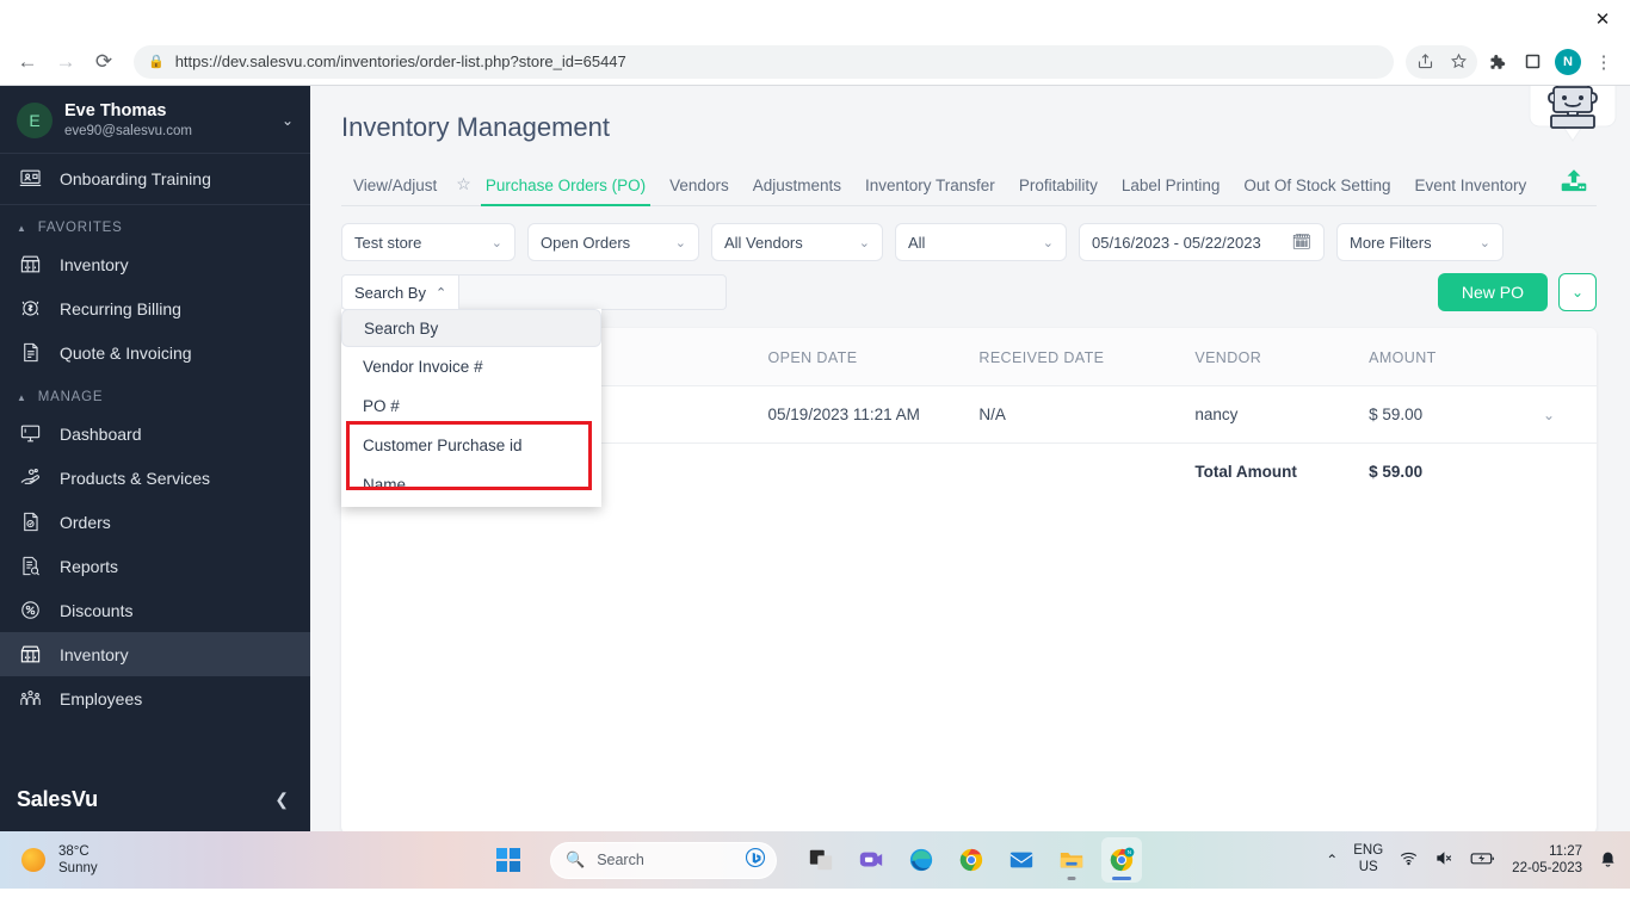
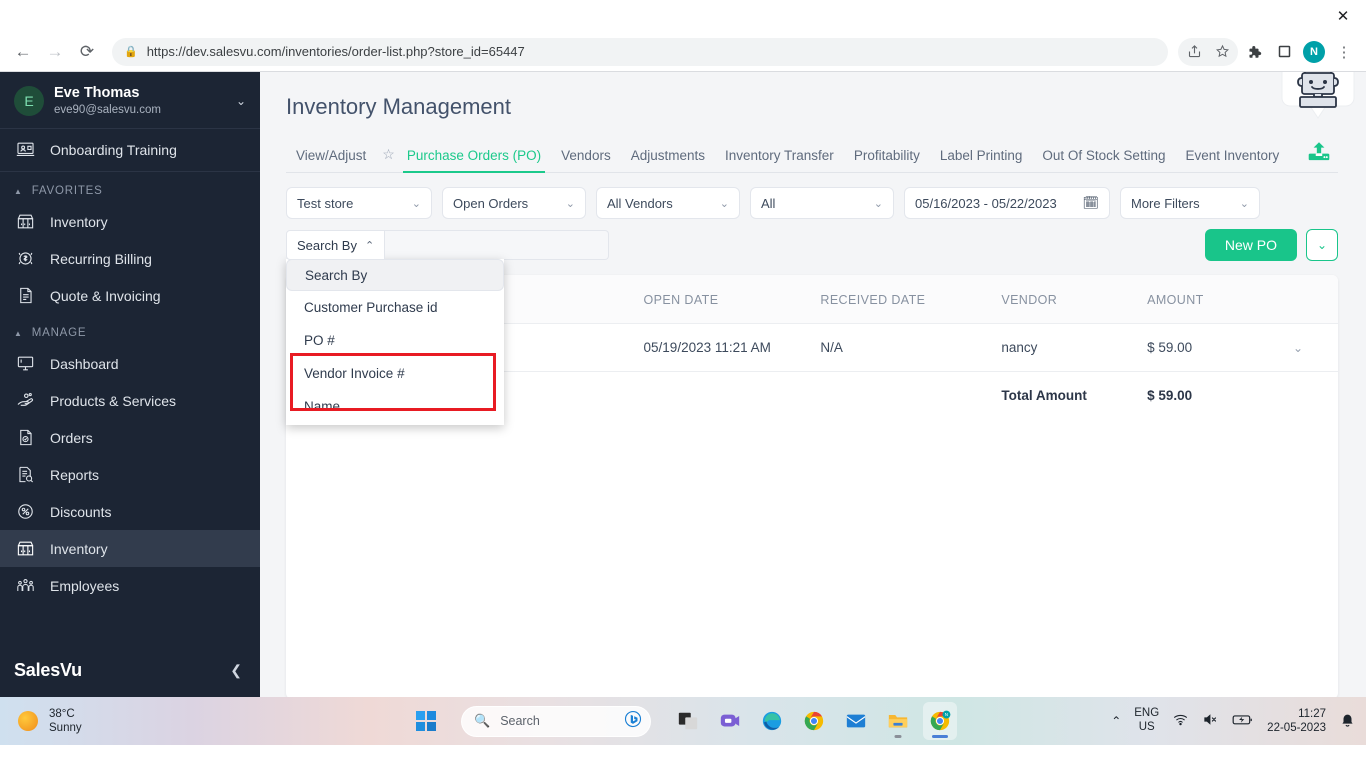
  ✕
  ←
  →
  ⟳
  🔒
  https://dev.salesvu.com/inventories/order-list.php?store_id=65447
  N
  ⋮
  E
  Eve Thomas
  eve90@salesvu.com
  ⌄
  Onboarding Training
  ▲
  FAVORITES
  Inventory
  Recurring Billing
  Quote & Invoicing
  ▲
  MANAGE
  Dashboard
  Products & Services
  Orders
  Reports
  Discounts
  Inventory
  Employees
  SalesVu
  ❮
  Inventory Management
  View/Adjust
  ☆
  Purchase Orders (PO)
  Vendors
  Adjustments
  Inventory Transfer
  Profitability
  Label Printing
  Out Of Stock Setting
  Event Inventory
  Test store
  ⌄
  Open Orders
  ⌄
  All Vendors
  ⌄
  All
  ⌄
  05/16/2023 - 05/22/2023
  🗓
  More Filters
  ⌄
  Search By
  ⌃
  Search By
- Vendor Invoice #
+ Customer Purchase id
  PO #
- Customer Purchase id
+ Vendor Invoice #
  Name
  New PO
  ⌄
  		OPEN DATE	RECEIVED DATE	VENDOR	AMOUNT
  		05/19/2023 11:21 AM	N/A	nancy	$ 59.00	⌄
  				Total Amount	$ 59.00
  38°C
  Sunny
  🔍
  Search
  ⌃
  ENG
  US
  11:27
  22-05-2023
